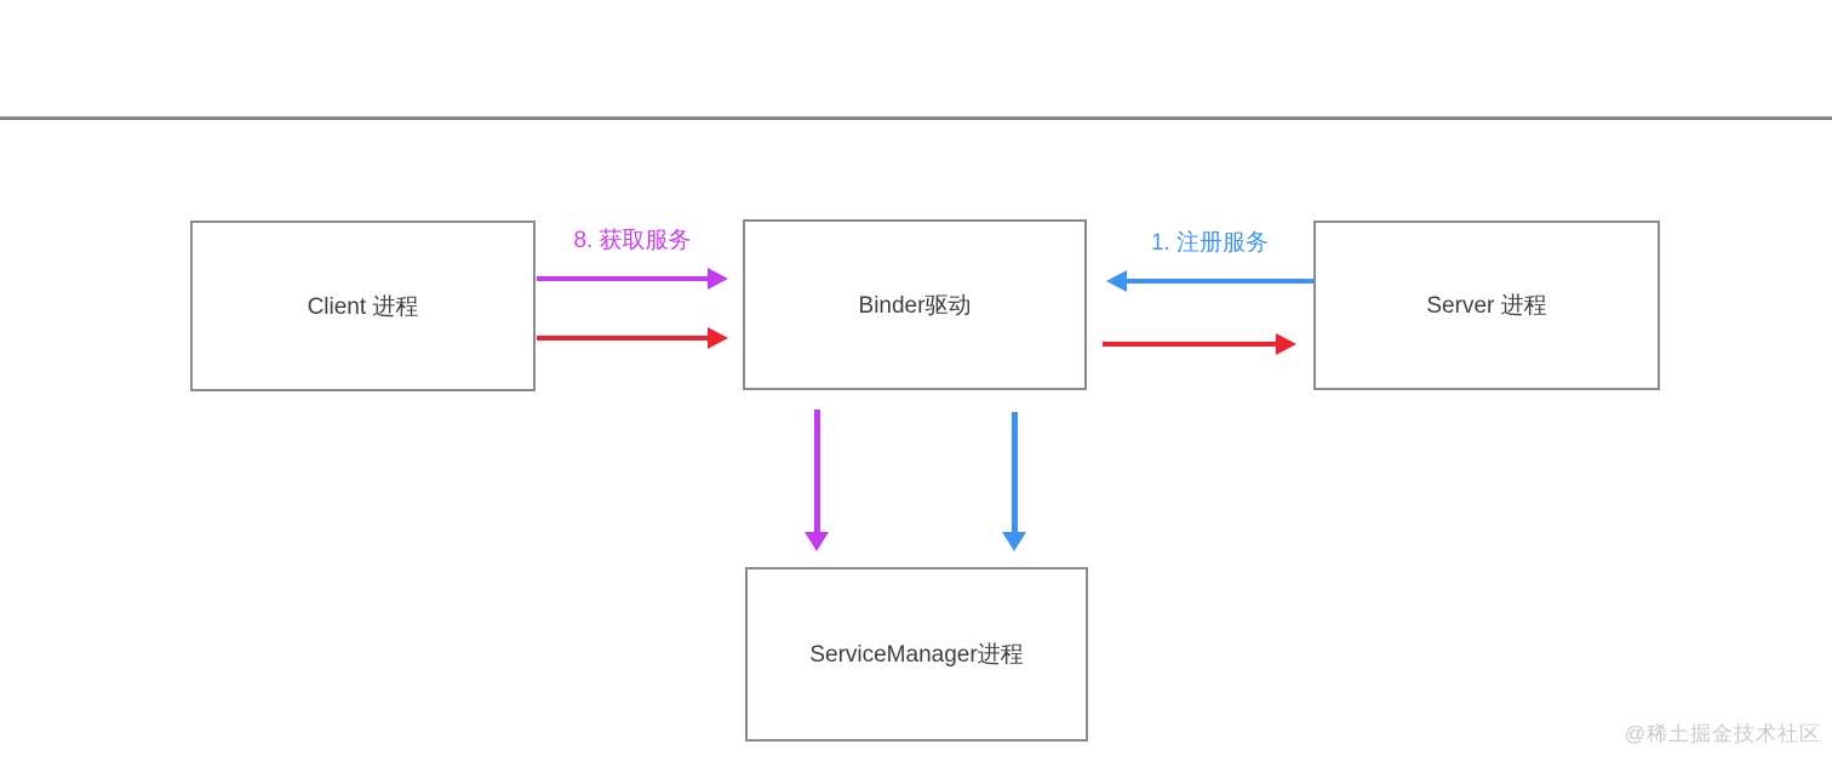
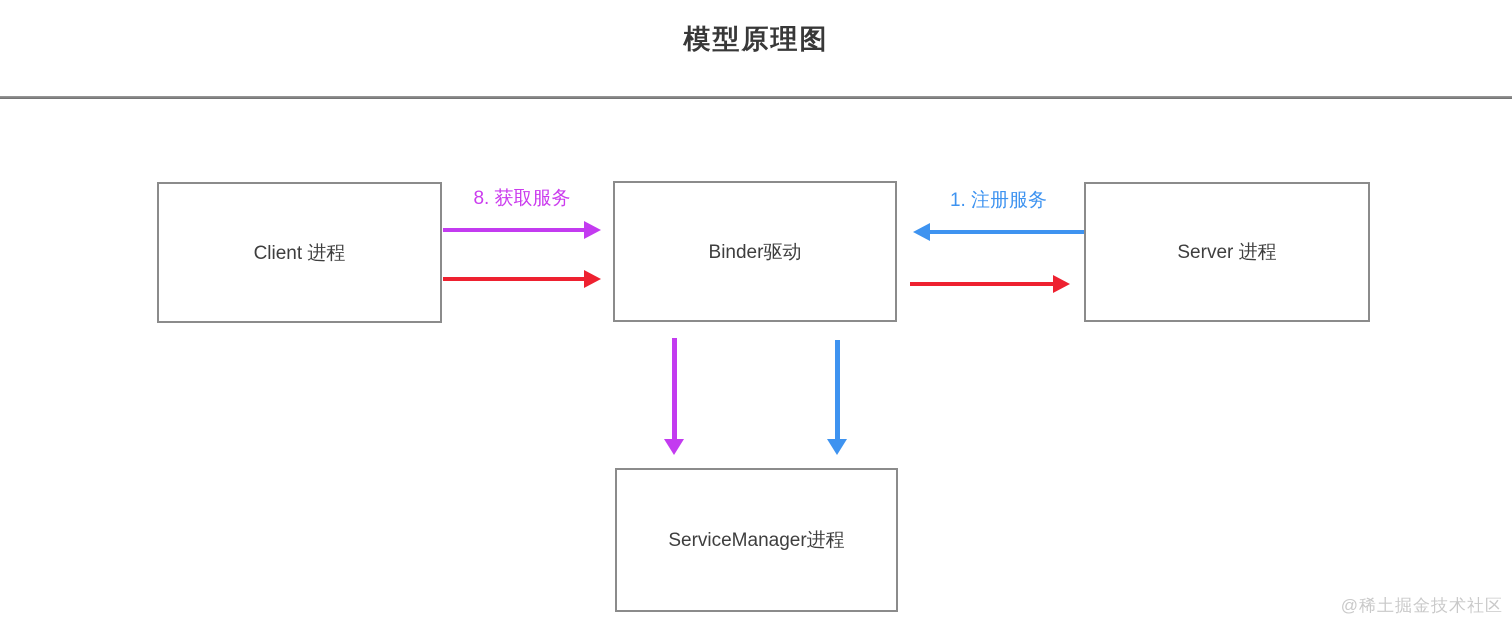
+ 模型原理图
  Client 进程
  Binder驱动
  Server 进程
  ServiceManager进程
  8. 获取服务
  1. 注册服务
  @稀土掘金技术社区
